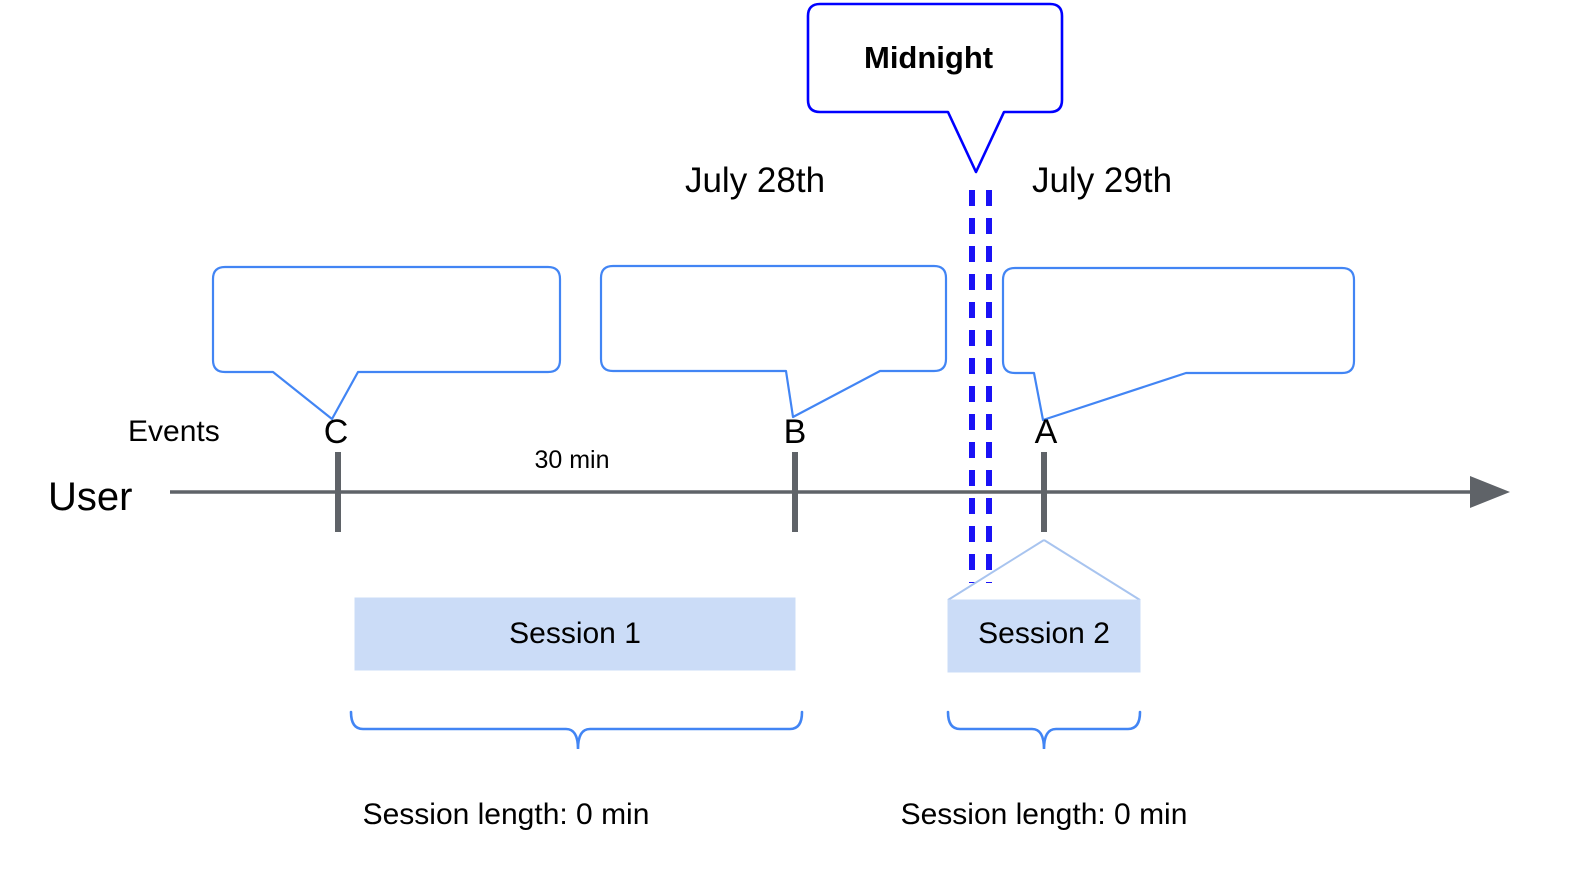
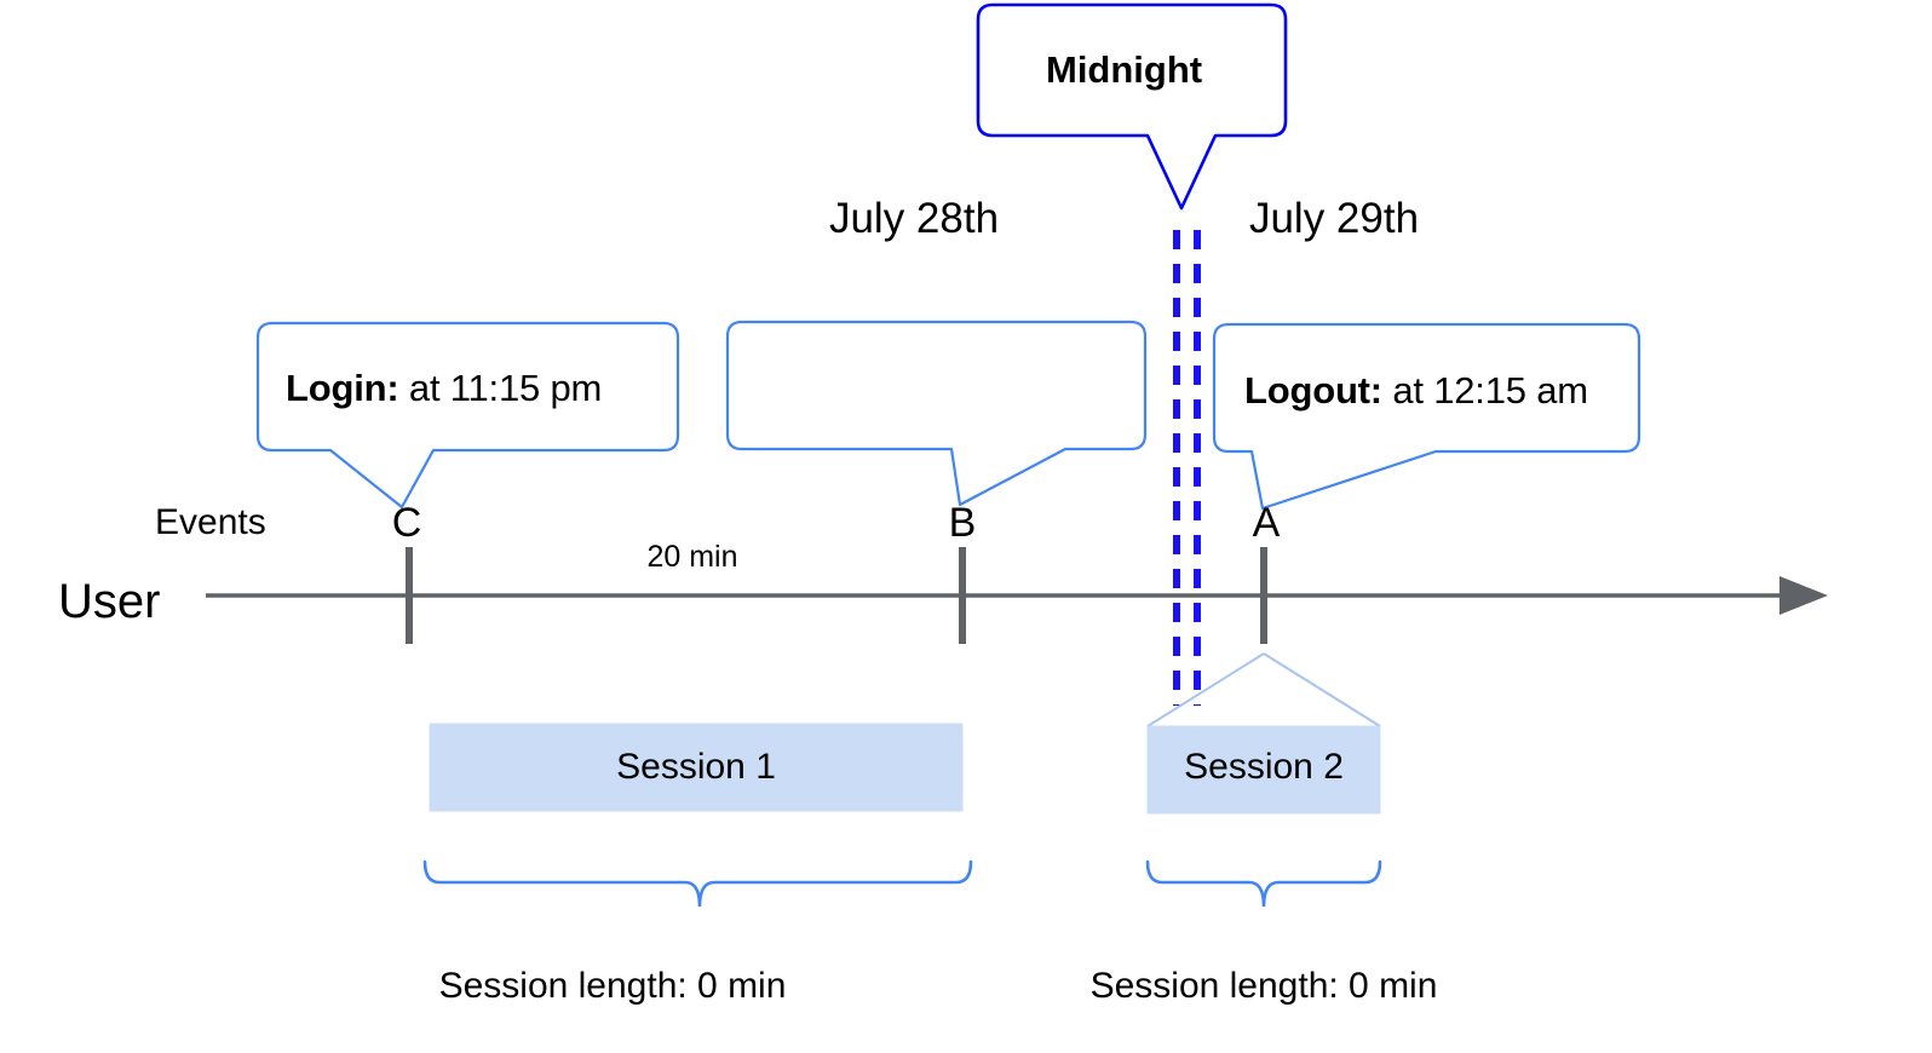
  Midnight
  July 28th
  July 29th
+ Login: at 11:15 pm
+ Logout: at 12:15 am
  Events
  C
  B
  A
- 30 min
+ 20 min
  User
  Session 1
  Session 2
  Session length: 0 min
  Session length: 0 min
